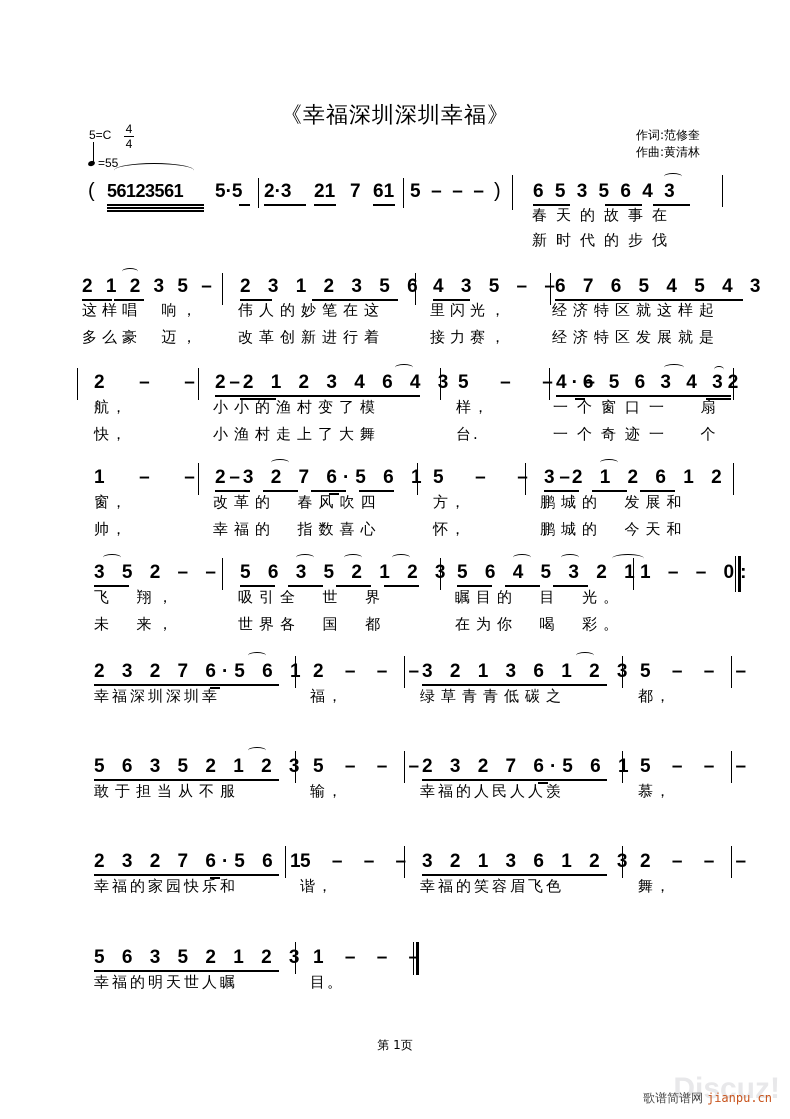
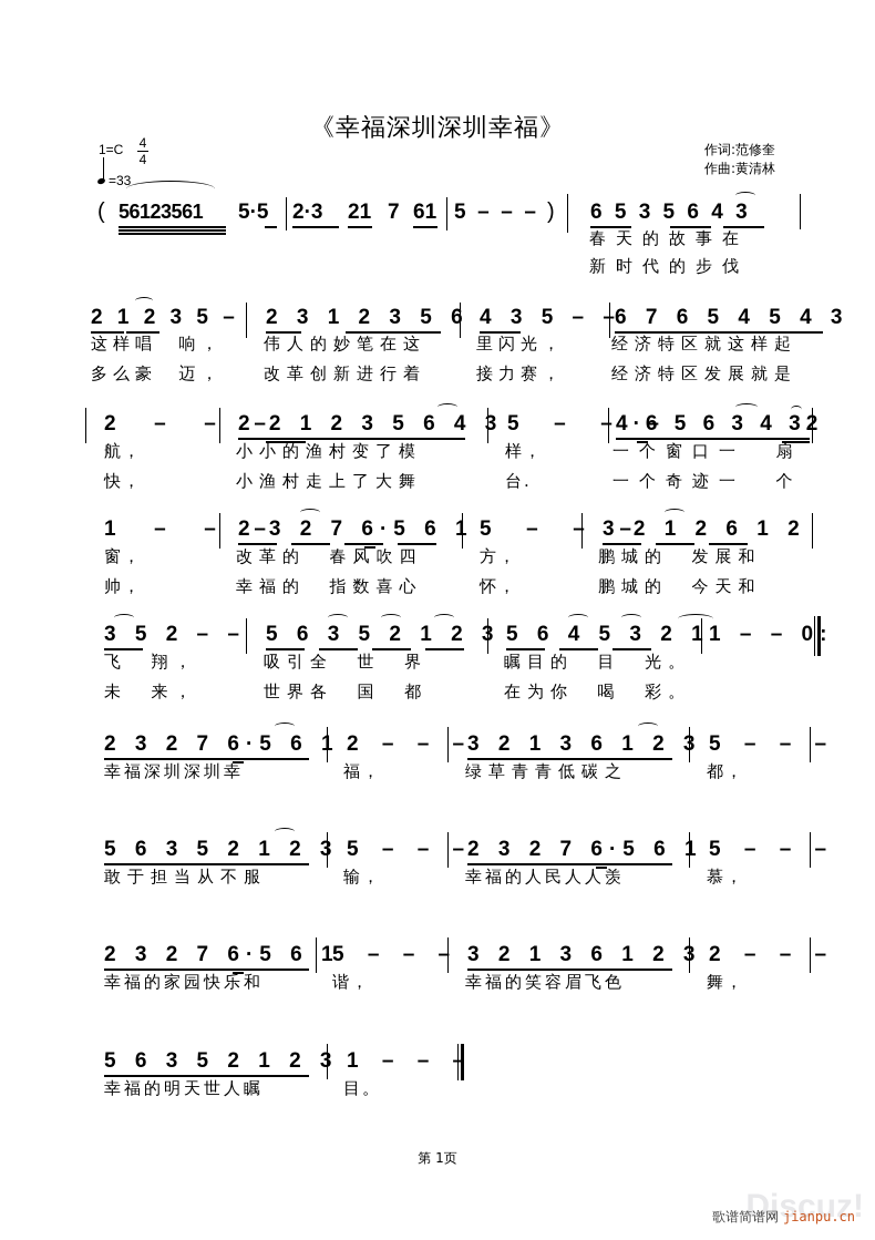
  《幸福深圳深圳幸福》
- 5=C
+ 1=C
  4
  4
- =55
+ =33
  作词:范修奎
  作曲:黄清林
  (
  56123561
  5·5
  2·3
  21
  7
  61
  5 – – –
  )
  6 5 3 5 6 4 3
  春天的故事在
  新时代的步伐
  2 1 2 3 5 –
  2 3 1 2 3 5
  4 3 5 – –
  6 7 6 5 4 5 4 3
  这样唱 响，
  伟人的妙笔在这
  里闪光，
  经济特区就这样起
  多么豪 迈，
  改革创新进行着
  接力赛，
  经济特区发展就是
  2 – – –
- 2 2 1 2 3 4 6 4 3
+ 2 2 1 2 3 5 6 4 3
  5 – – –
  4·6 5 6 3 4 32
  航，
  小小的渔村变了模
  样，
  一个窗口一 扇
  快，
  小渔村走上了大舞
  台.
  一个奇迹一 个
  1 – – –
  2 3 2 7 6·5 6 1
  5 – – –
  3 2 1 2 6 1 2
  窗，
  改革的 春风吹四
  方，
  鹏城的 发展和
  帅，
  幸福的 指数喜心
  怀，
  鹏城的 今天和
  3 5 2 – –
  5 6 3 5 2 1 2 3
  5 6 4 5 3 2
  1 – – 0:
  飞 翔，
  吸引全 世 界
  瞩目的 目 光。
  未 来，
  世界各 国 都
  在为你 喝 彩。
  2 3 2 7 6·5 6 1
  2 – – –
  3 2 1 3 6 1 2 3
  5 – – –
  幸福深圳深圳幸
  福，
  绿草青青低碳之
  都，
  5 6 3 5 2 1 2 3
  5 – – –
  2 3 2 7 6·5 6 1
  5 – – –
  敢于担当从不服
  输，
  幸福的人民人人羡
  慕，
  2 3 2 7 6·5 6 1
  5 – –
  3 2 1 3 6 1 2 3
  2 – – –
  幸福的家园快乐和
  谐，
  幸福的笑容眉飞色
  舞，
  5 6 3 5 2 1 2 3
  1 – –
  幸福的明天世人瞩
  目。
  第 1页
  Discuz!
  歌谱简谱网 jianpu.cn
